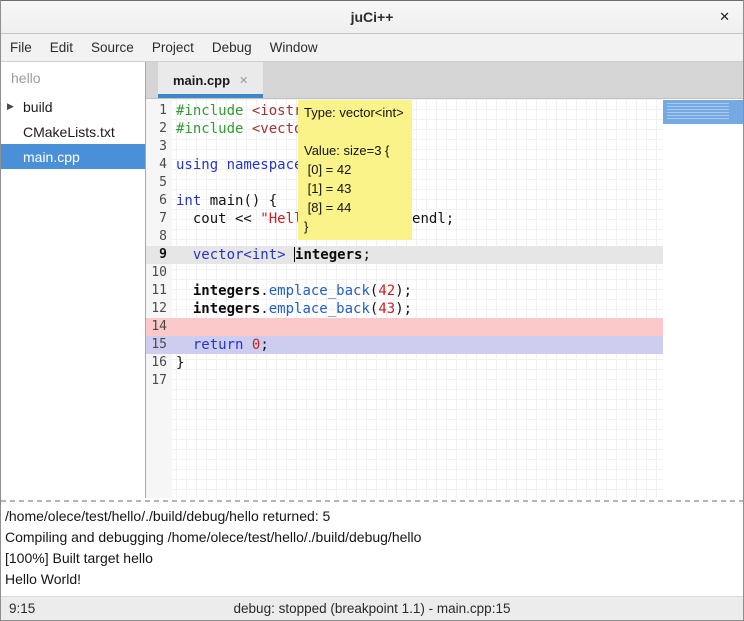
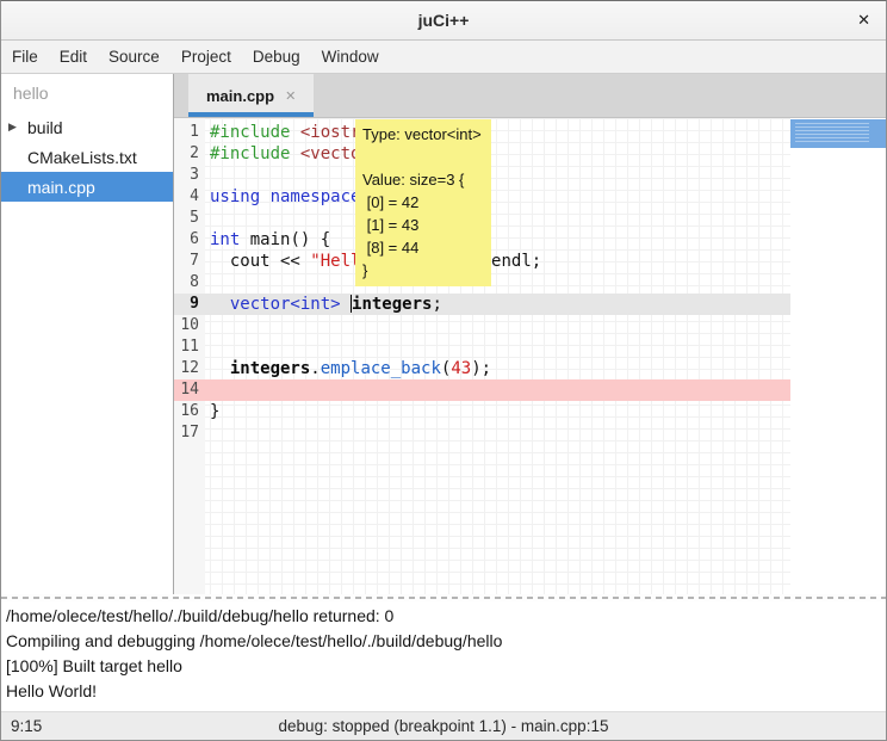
  juCi++
  ✕
  File
  Edit
  Source
  Project
  Debug
  Window
  hello
  ▶
  build
  CMakeLists.txt
  main.cpp
  main.cpp
  ✕
  1
  #include <iost
  2
  #include <vect
  3
  4
  using namespac
  5
  6
  int main() {
  7
  8
  9
  vector<int> integers;
  10
  11
- integers.emplace_back(42);
  12
  integers.emplace_back(43);
  14
- 15
- return 0;
  16
  }
  17
  Type: vector<int>
  Value: size=3 {
  [0] = 42
  [1] = 43
  [8] = 44
  }
- /home/olece/test/hello/./build/debug/hello returned: 5
+ /home/olece/test/hello/./build/debug/hello returned: 0
  Compiling and debugging /home/olece/test/hello/./build/debug/hello
  [100%] Built target hello
  Hello World!
  debug: stopped (breakpoint 1.1) - main.cpp:15
  9:15
